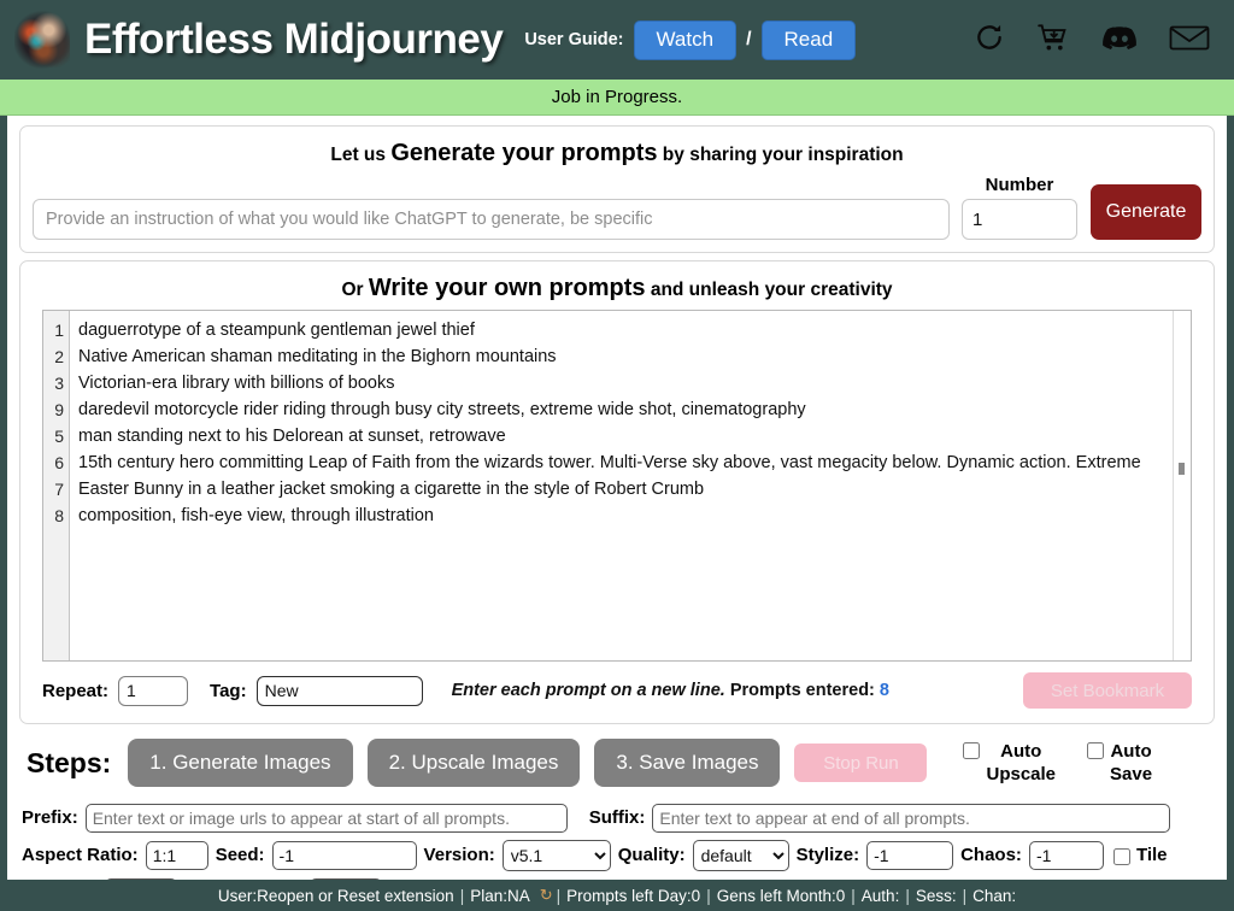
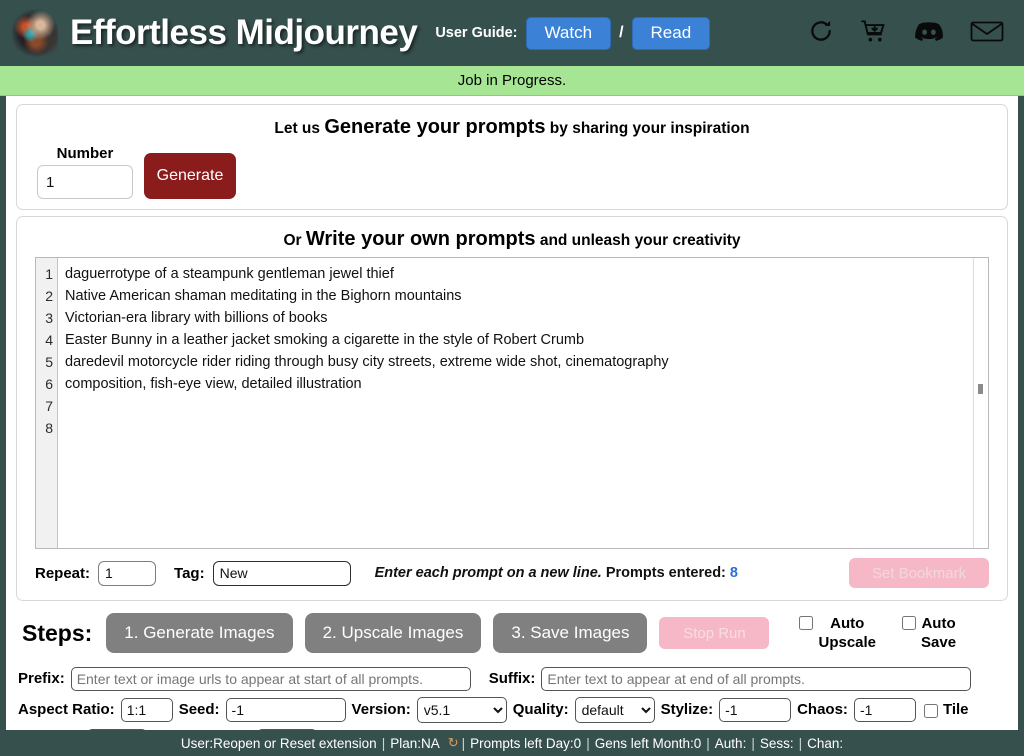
  Effortless Midjourney
  User Guide:
  Watch
  /
  Read
  Job in Progress.
  Let us Generate your prompts by sharing your inspiration
- Provide an instruction of what you would like ChatGPT to generate, be specific
  Number
  1
  Generate
  Or Write your own prompts and unleash your creativity
  1
  2
  3
- 9
+ 4
  5
  6
  7
  8
  daguerrotype of a steampunk gentleman jewel thief
  Native American shaman meditating in the Bighorn mountains
  Victorian-era library with billions of books
- daredevil motorcycle rider riding through busy city streets, extreme wide shot, cinematography
+ Easter Bunny in a leather jacket smoking a cigarette in the style of Robert Crumb
- man standing next to his Delorean at sunset, retrowave
- 15th century hero committing Leap of Faith from the wizards tower. Multi-Verse sky above, vast megacity below. Dynamic action. Extreme
- Easter Bunny in a leather jacket smoking a cigarette in the style of Robert Crumb
+ daredevil motorcycle rider riding through busy city streets, extreme wide shot, cinematography
- composition, fish-eye view, through illustration
+ composition, fish-eye view, detailed illustration
  Repeat:
  1
  Tag:
  New
  Enter each prompt on a new line. Prompts entered: 8
  Set Bookmark
  Steps:
  1. Generate Images
  2. Upscale Images
  3. Save Images
  Stop Run
  Auto
  Upscale
  Auto
  Save
  Prefix:
  Enter text or image urls to appear at start of all prompts.
  Suffix:
  Enter text to appear at end of all prompts.
  Aspect Ratio:
  1:1
  Seed:
  -1
  Version:
  v5.1
  Quality:
  default
  Stylize:
  -1
  Chaos:
  -1
  Tile
  User:Reopen or Reset extension
  |
  Plan:NA
  ↻
  |
  Prompts left Day:0
  |
  Gens left Month:0
  |
  Auth:
  |
  Sess:
  |
  Chan:
